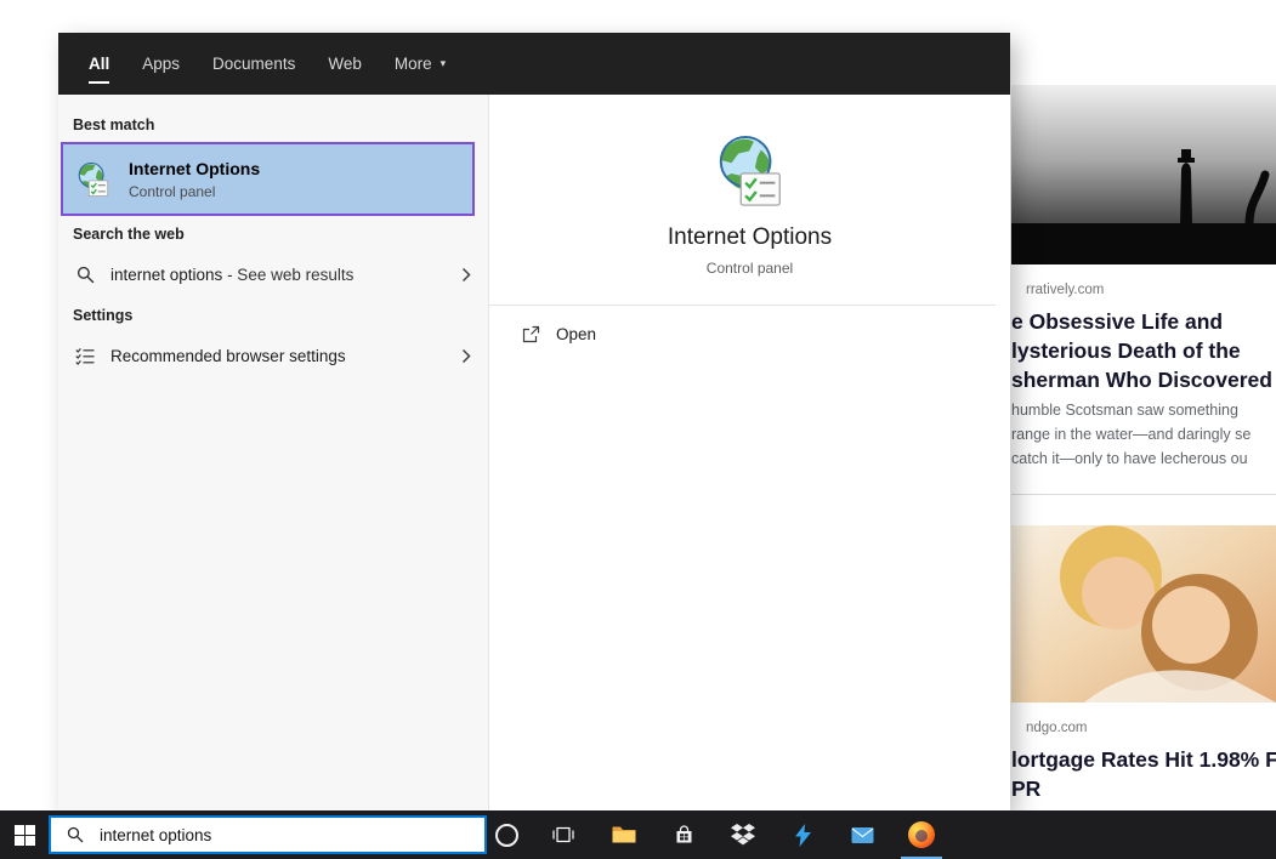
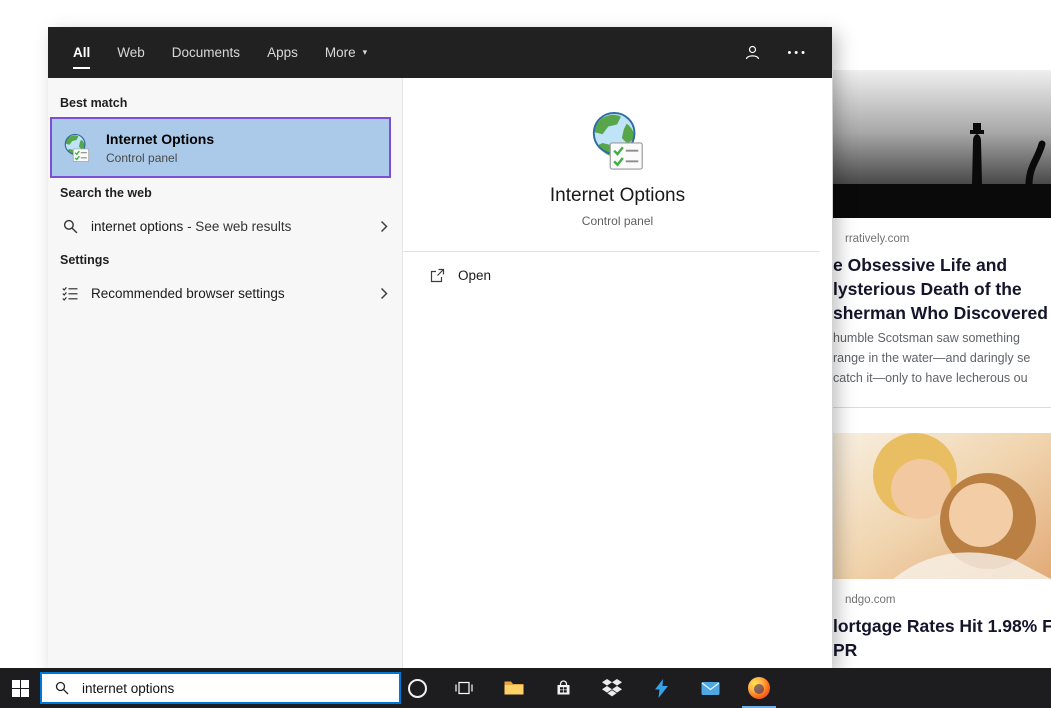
  rratively.com
  e Obsessive Life and
  lysterious Death of the
  sherman Who Discovered
  humble Scotsman saw something
  range in the water—and daringly se
  catch it—only to have lecherous ou
  ndgo.com
  lortgage Rates Hit 1.98% F
  PR
  All
- Apps
+ Web
  Documents
- Web
+ Apps
  More
  ▾
+ •••
  Best match
  Internet Options
  Control panel
  Search the web
  internet options - See web results
  Settings
  Recommended browser settings
  Internet Options
  Control panel
  Open
  internet options
